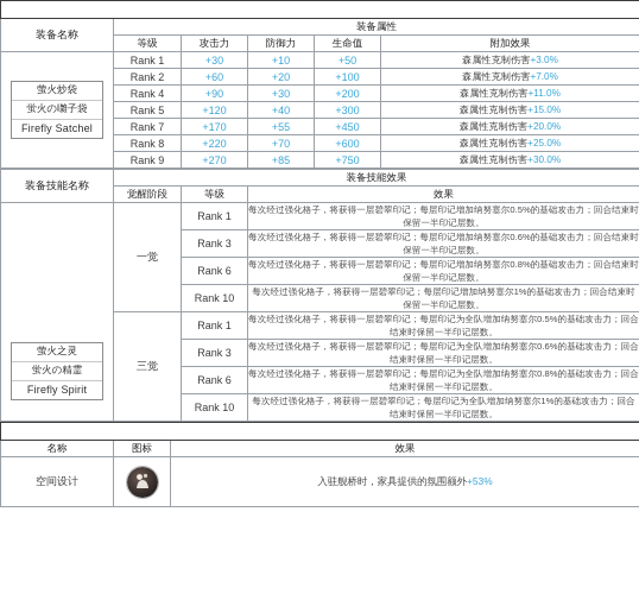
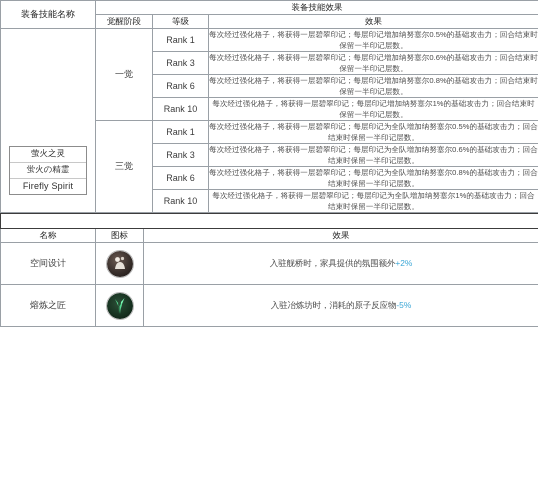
- 装备名称	装备属性
- 等级	攻击力	防御力	生命值	附加效果
- 萤火炒袋 蛍火の囃子袋 Firefly Satchel	Rank 1	+30	+10	+50	森属性克制伤害+3.0%
- Rank 2	+60	+20	+100	森属性克制伤害+7.0%
- Rank 4	+90	+30	+200	森属性克制伤害+11.0%
- Rank 5	+120	+40	+300	森属性克制伤害+15.0%
- Rank 7	+170	+55	+450	森属性克制伤害+20.0%
- Rank 8	+220	+70	+600	森属性克制伤害+25.0%
- Rank 9	+270	+85	+750	森属性克制伤害+30.0%
  装备技能名称	装备技能效果
  觉醒阶段	等级	效果
  萤火之灵 蛍火の精霊 Firefly Spirit	一觉	Rank 1	每次经过强化格子，将获得一层碧翠印记；每层印记增加纳努塞尔0.5%的基础攻击力；回合结束时保留一半印记层数。
  Rank 3	每次经过强化格子，将获得一层碧翠印记；每层印记增加纳努塞尔0.6%的基础攻击力；回合结束时保留一半印记层数。
  Rank 6	每次经过强化格子，将获得一层碧翠印记；每层印记增加纳努塞尔0.8%的基础攻击力；回合结束时保留一半印记层数。
  Rank 10	每次经过强化格子，将获得一层碧翠印记；每层印记增加纳努塞尔1%的基础攻击力；回合结束时保留一半印记层数。
  三觉	Rank 1	每次经过强化格子，将获得一层碧翠印记；每层印记为全队增加纳努塞尔0.5%的基础攻击力；回合结束时保留一半印记层数。
  Rank 3	每次经过强化格子，将获得一层碧翠印记；每层印记为全队增加纳努塞尔0.6%的基础攻击力；回合结束时保留一半印记层数。
  Rank 6	每次经过强化格子，将获得一层碧翠印记；每层印记为全队增加纳努塞尔0.8%的基础攻击力；回合结束时保留一半印记层数。
  Rank 10	每次经过强化格子，将获得一层碧翠印记；每层印记为全队增加纳努塞尔1%的基础攻击力；回合结束时保留一半印记层数。
  名称	图标	效果
- 空间设计		入驻舰桥时，家具提供的氛围额外+53%
+ 空间设计		入驻舰桥时，家具提供的氛围额外+2%
+ 熔炼之匠		入驻冶炼坊时，消耗的原子反应物-5%
